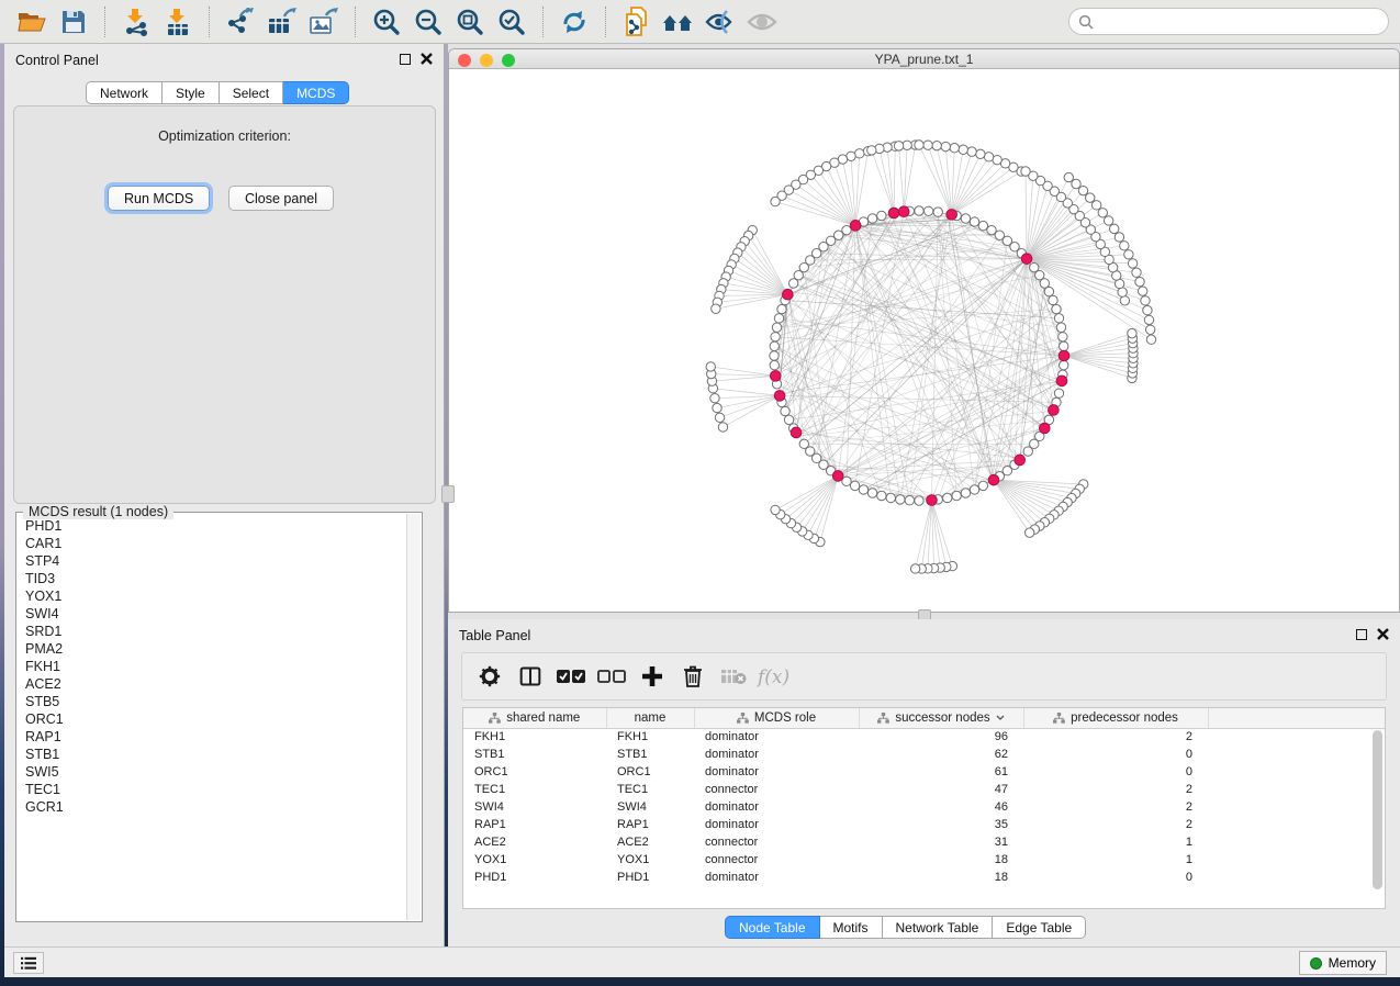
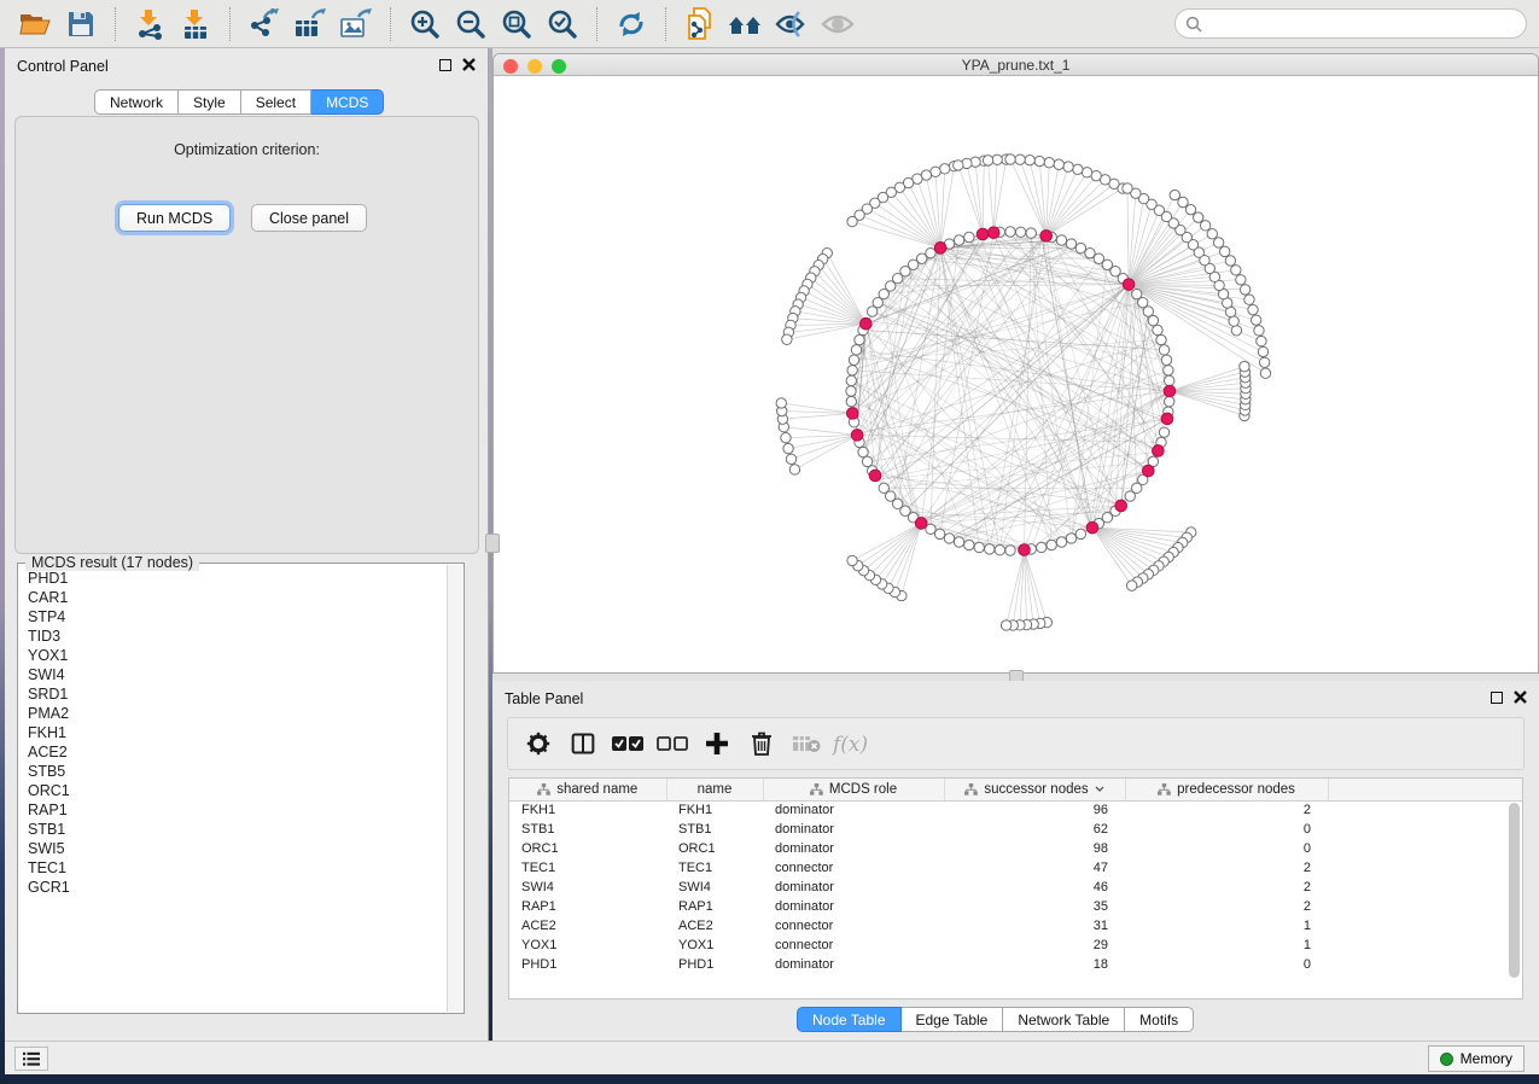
  Control Panel
  Network
  Style
  Select
  MCDS
  Optimization criterion:
  Run MCDS
  Close panel
- MCDS result (1 nodes)
+ MCDS result (17 nodes)
  PHD1
  CAR1
  STP4
  TID3
  YOX1
  SWI4
  SRD1
  PMA2
  FKH1
  ACE2
  STB5
  ORC1
  RAP1
  STB1
  SWI5
  TEC1
  GCR1
  YPA_prune.txt_1
  Table Panel
  f(x)
  shared name	name	MCDS role	successor nodes	predecessor nodes
  FKH1	FKH1	dominator	96	2
  STB1	STB1	dominator	62	0
- ORC1	ORC1	dominator	61	0
+ ORC1	ORC1	dominator	98	0
  TEC1	TEC1	connector	47	2
  SWI4	SWI4	dominator	46	2
  RAP1	RAP1	dominator	35	2
  ACE2	ACE2	connector	31	1
- YOX1	YOX1	connector	18	1
+ YOX1	YOX1	connector	29	1
  PHD1	PHD1	dominator	18	0
  Node Table
- Motifs
+ Edge Table
  Network Table
- Edge Table
+ Motifs
  Memory
